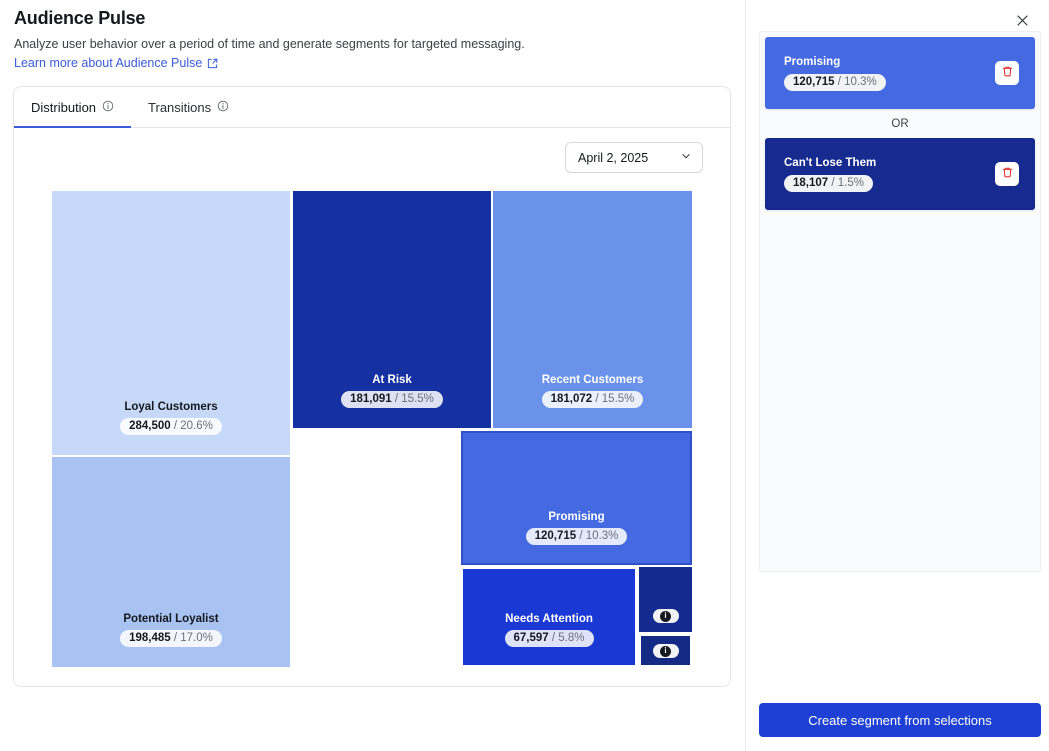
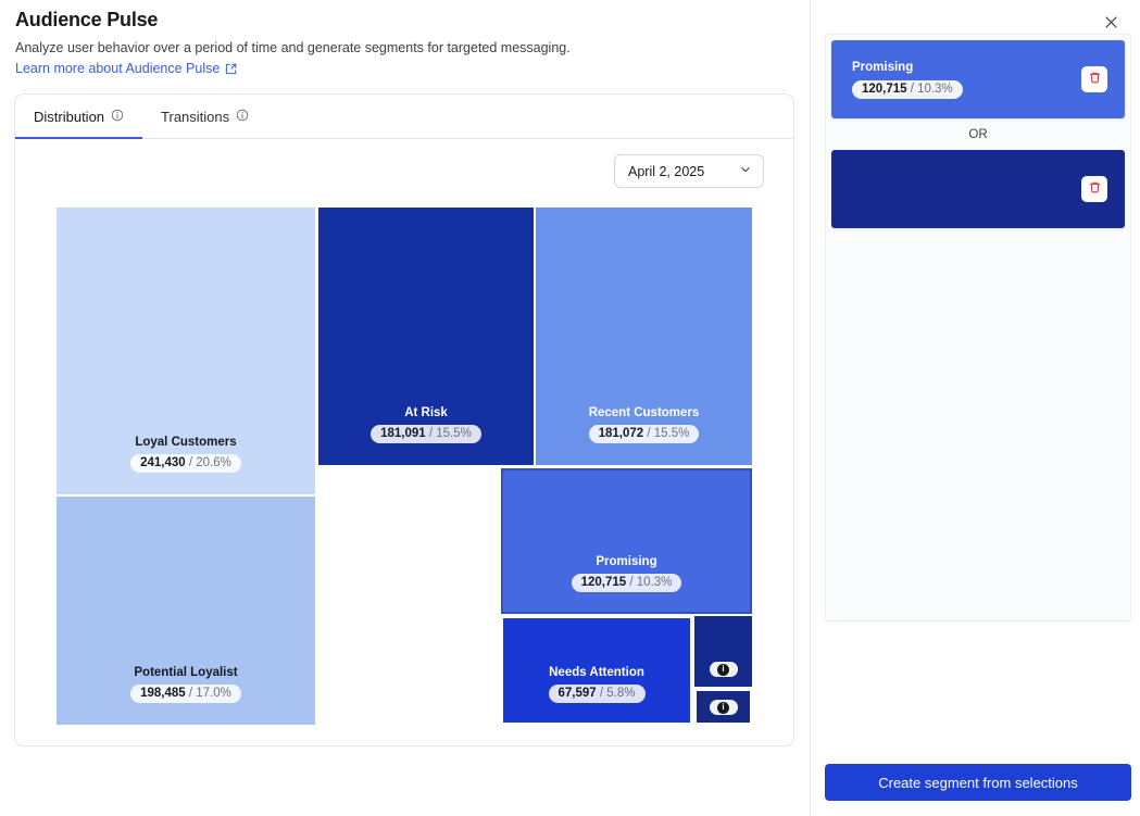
  Audience Pulse
  Analyze user behavior over a period of time and generate segments for targeted messaging.
  Learn more about Audience Pulse
  Distribution
  Transitions
  April 2, 2025
  Loyal Customers
- 284,500 / 20.6%
+ 241,430 / 20.6%
  At Risk
  181,091 / 15.5%
  Recent Customers
  181,072 / 15.5%
  Potential Loyalist
  198,485 / 17.0%
  Promising
  120,715 / 10.3%
  Needs Attention
  67,597 / 5.8%
  i
  i
  Promising
  120,715 / 10.3%
  OR
- Can't Lose Them
- 18,107 / 1.5%
  Create segment from selections
